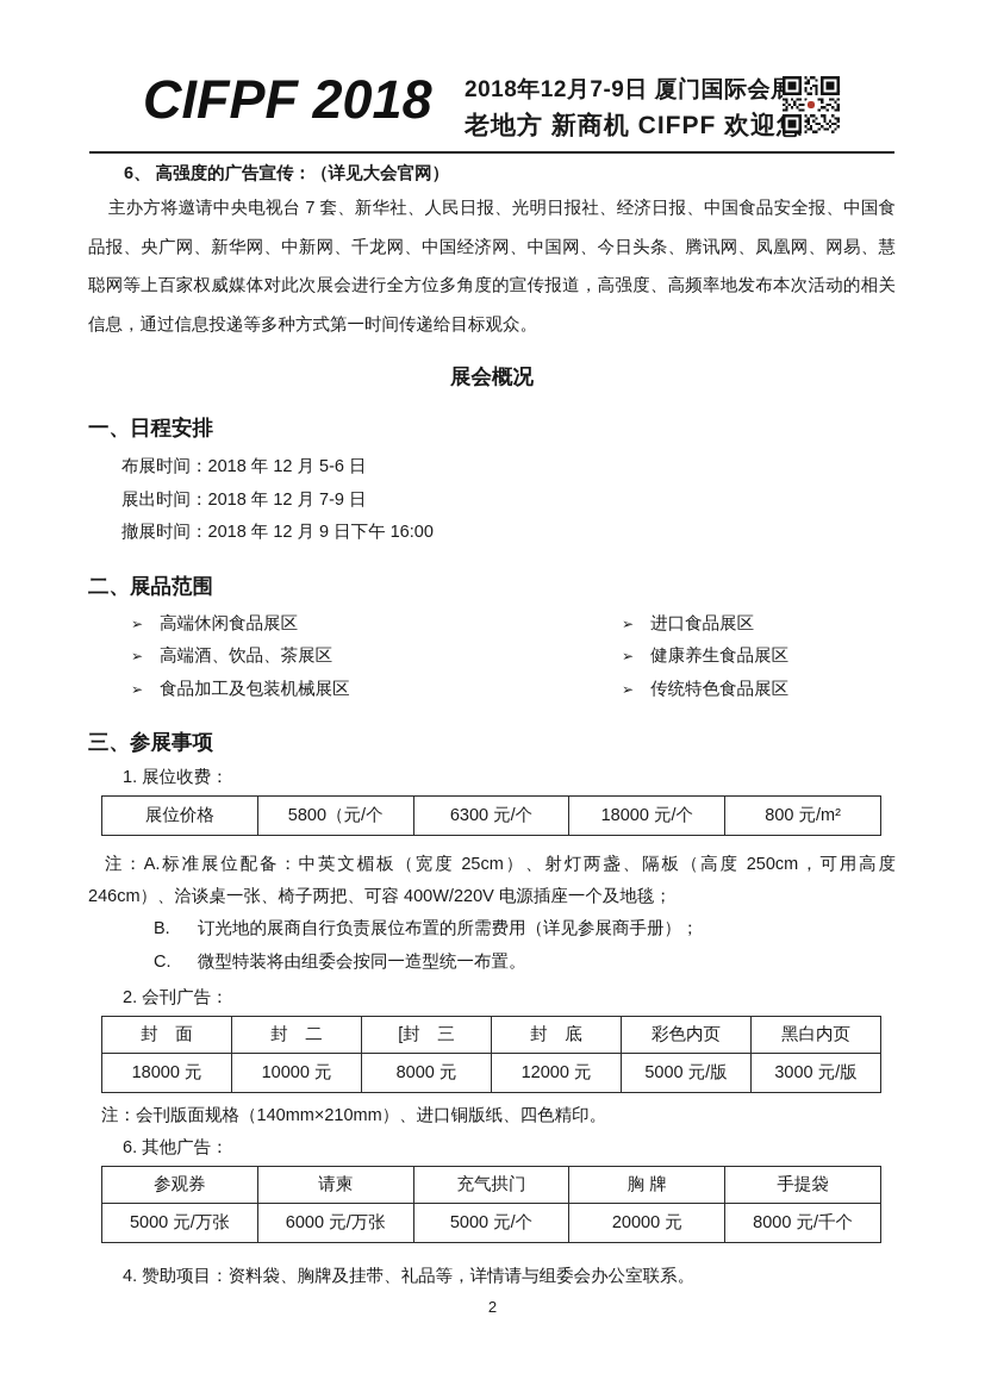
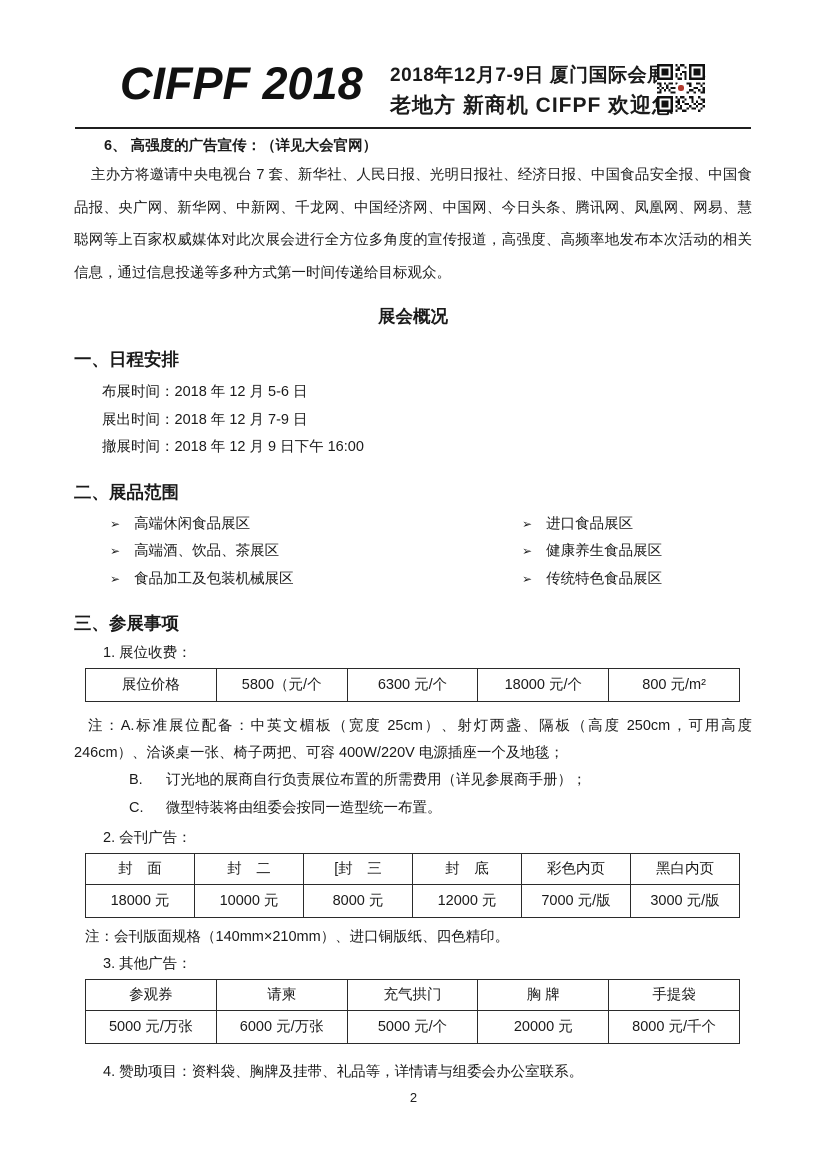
  CIFPF 2018
  2018年12月7-9日 厦门国际会展
  老地方 新商机 CIFPF 欢迎
  6、 高强度的广告宣传：（详见大会官网）
  主办方将邀请中央电视台 7 套、新华社、人民日报、光明日报社、经济日报、中国食品安全报、中国食品报、央广网、新华网、中新网、千龙网、中国经济网、中国网、今日头条、腾讯网、凤凰网、网易、慧聪网等上百家权威媒体对此次展会进行全方位多角度的宣传报道，高强度、高频率地发布本次活动的相关信息，通过信息投递等多种方式第一时间传递给目标观众。
  展会概况
  一、日程安排
  布展时间：2018 年 12 月 5-6 日
  展出时间：2018 年 12 月 7-9 日
  撤展时间：2018 年 12 月 9 日下午 16:00
  二、展品范围
  ➢ 高端休闲食品展区
  ➢ 进口食品展区
  ➢ 高端酒、饮品、茶展区
  ➢ 健康养生食品展区
  ➢ 食品加工及包装机械展区
  ➢ 传统特色食品展区
  三、参展事项
  1. 展位收费：
  展位价格	5800（元/个	6300 元/个	18000 元/个	800 元/m²
  注：A.标准展位配备：中英文楣板（宽度 25cm）、射灯两盏、隔板（高度 250cm，可用高度 246cm）、洽谈桌一张、椅子两把、可容 400W/220V 电源插座一个及地毯；
  B. 订光地的展商自行负责展位布置的所需费用（详见参展商手册）；
  C. 微型特装将由组委会按同一造型统一布置。
  2. 会刊广告：
  封 面	封 二	[封 三	封 底	彩色内页	黑白内页
- 18000 元	10000 元	8000 元	12000 元	5000 元/版	3000 元/版
+ 18000 元	10000 元	8000 元	12000 元	7000 元/版	3000 元/版
  注：会刊版面规格（140mm×210mm）、进口铜版纸、四色精印。
- 6. 其他广告：
+ 3. 其他广告：
  参观券	请柬	充气拱门	胸 牌	手提袋
  5000 元/万张	6000 元/万张	5000 元/个	20000 元	8000 元/千个
  4. 赞助项目：资料袋、胸牌及挂带、礼品等，详情请与组委会办公室联系。
  2
